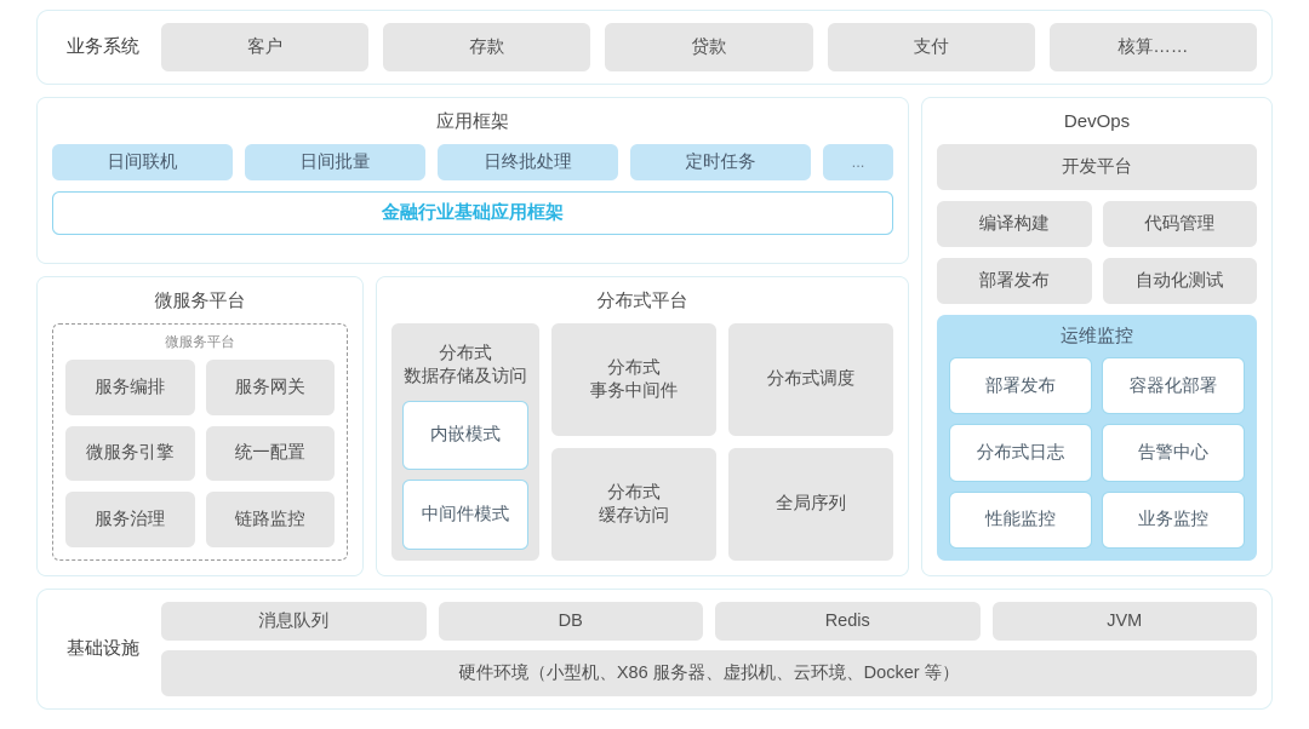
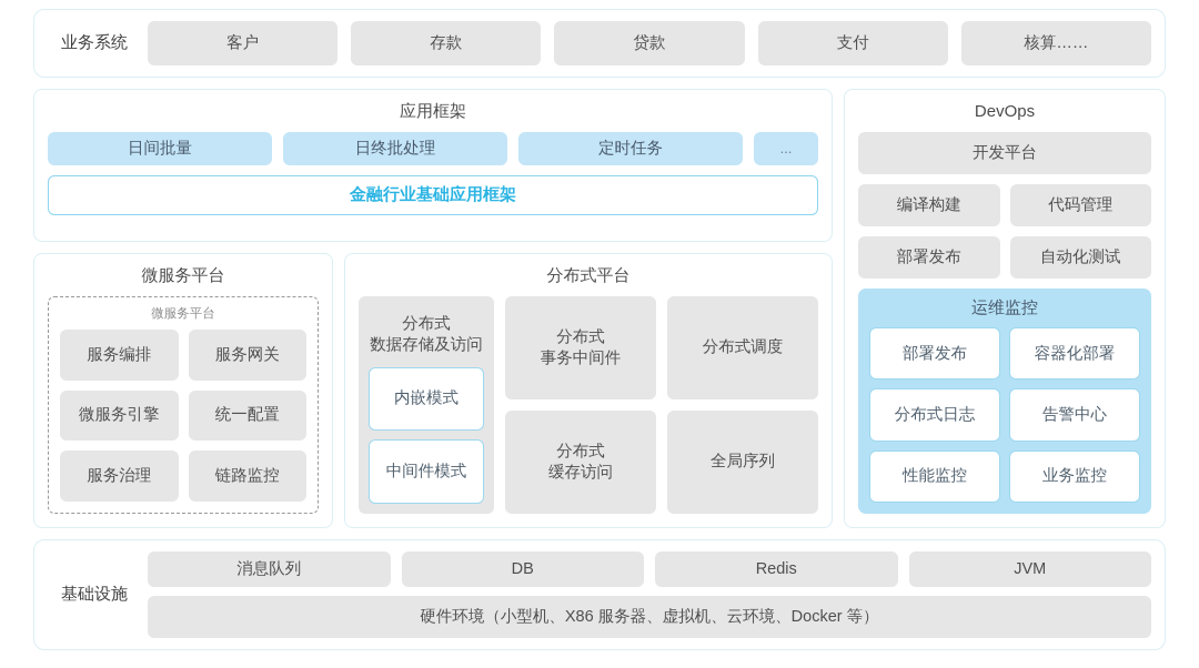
  业务系统
  客户
  存款
  贷款
  支付
  核算……
  应用框架
- 日间联机
  日间批量
  日终批处理
  定时任务
  ...
  金融行业基础应用框架
  微服务平台
  微服务平台
  服务编排
  服务网关
  微服务引擎
  统一配置
  服务治理
  链路监控
  分布式平台
  分布式
  数据存储及访问
  内嵌模式
  中间件模式
  分布式
  事务中间件
  分布式调度
  分布式
  缓存访问
  全局序列
  DevOps
  开发平台
  编译构建
  代码管理
  部署发布
  自动化测试
  运维监控
  部署发布
  容器化部署
  分布式日志
  告警中心
  性能监控
  业务监控
  基础设施
  消息队列
  DB
  Redis
  JVM
  硬件环境（小型机、X86 服务器、虚拟机、云环境、Docker 等）
